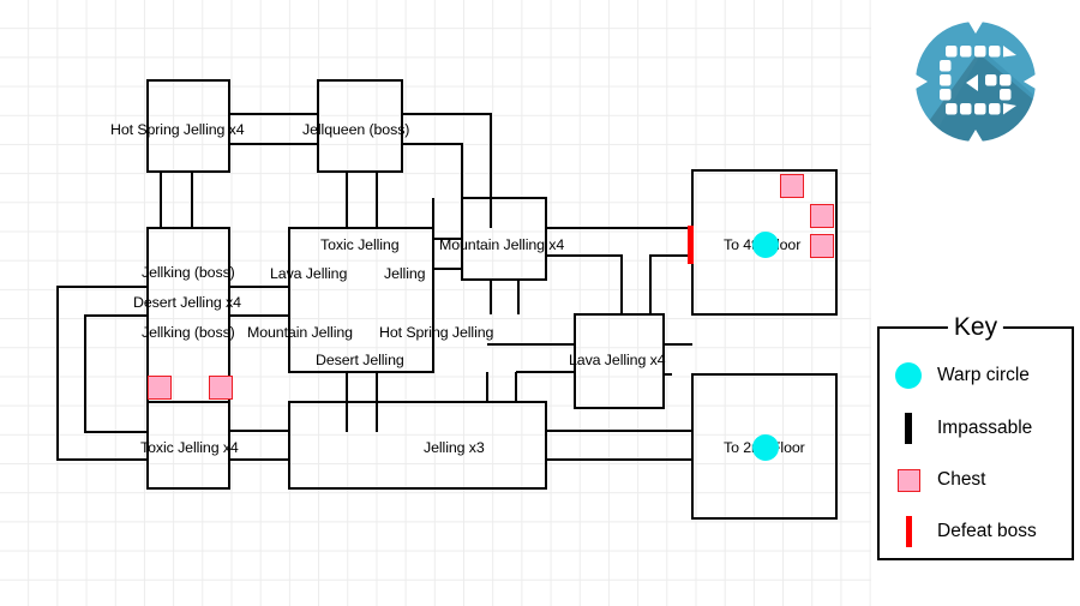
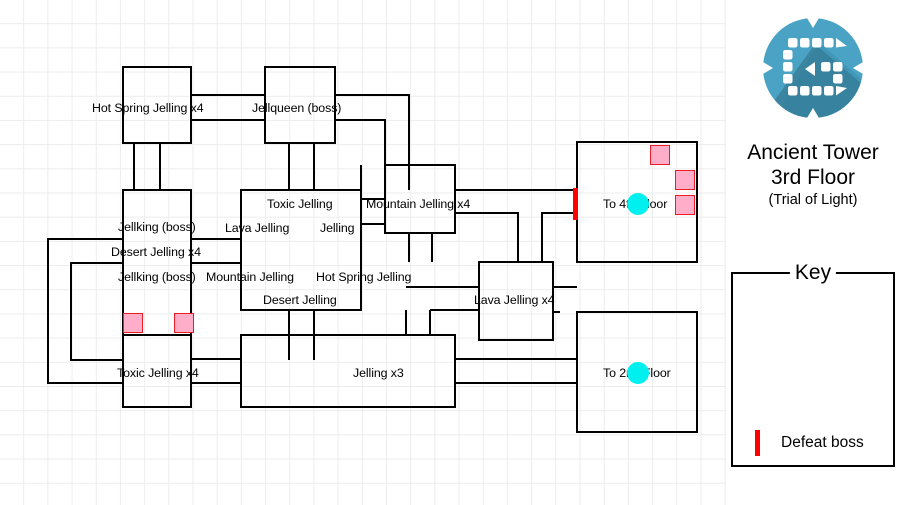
  Hot Spring Jelling x4
  Jellqueen (boss)
  Toxic Jelling
  Mountain Jelling x4
  Lava Jelling
  Jelling
  Jellking (boss)
  Desert Jelling x4
  Jellking (boss)
  Mountain Jelling
  Hot Spring Jelling
  Desert Jelling
  Lava Jelling x4
  Toxic Jelling x4
  Jelling x3
  To 2loor
+ Ancient Tower
+ 3rd Floor
+ (Trial of Light)
  Key
- Warp circle
- Impassable
- Chest
  Defeat boss
